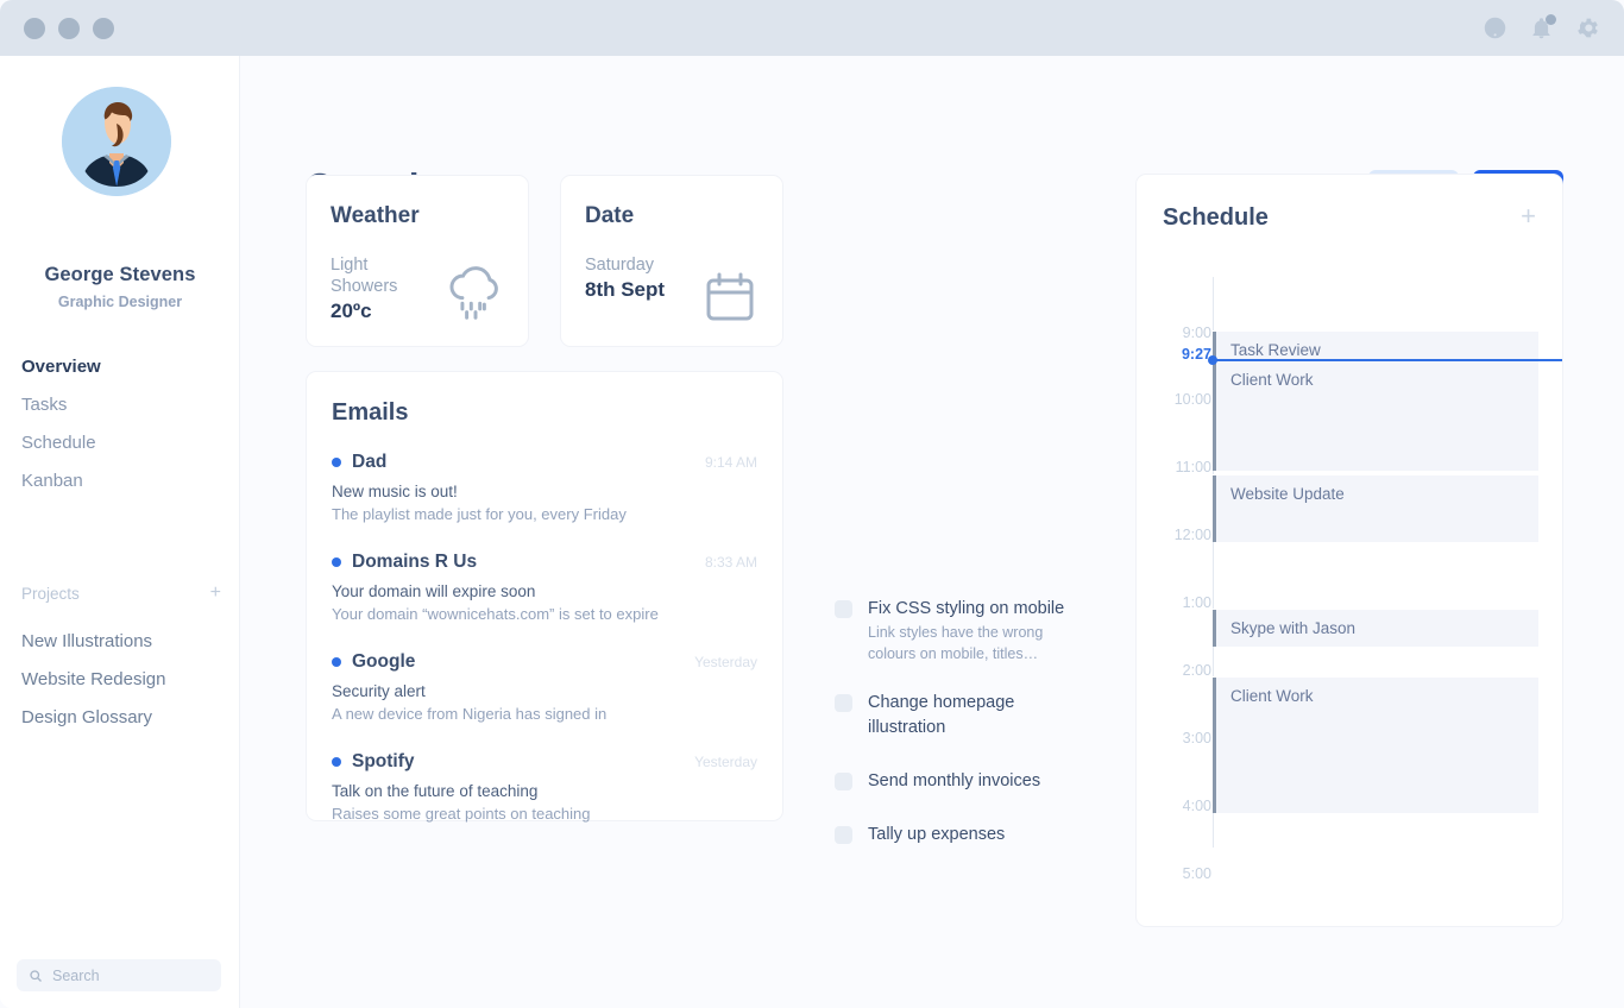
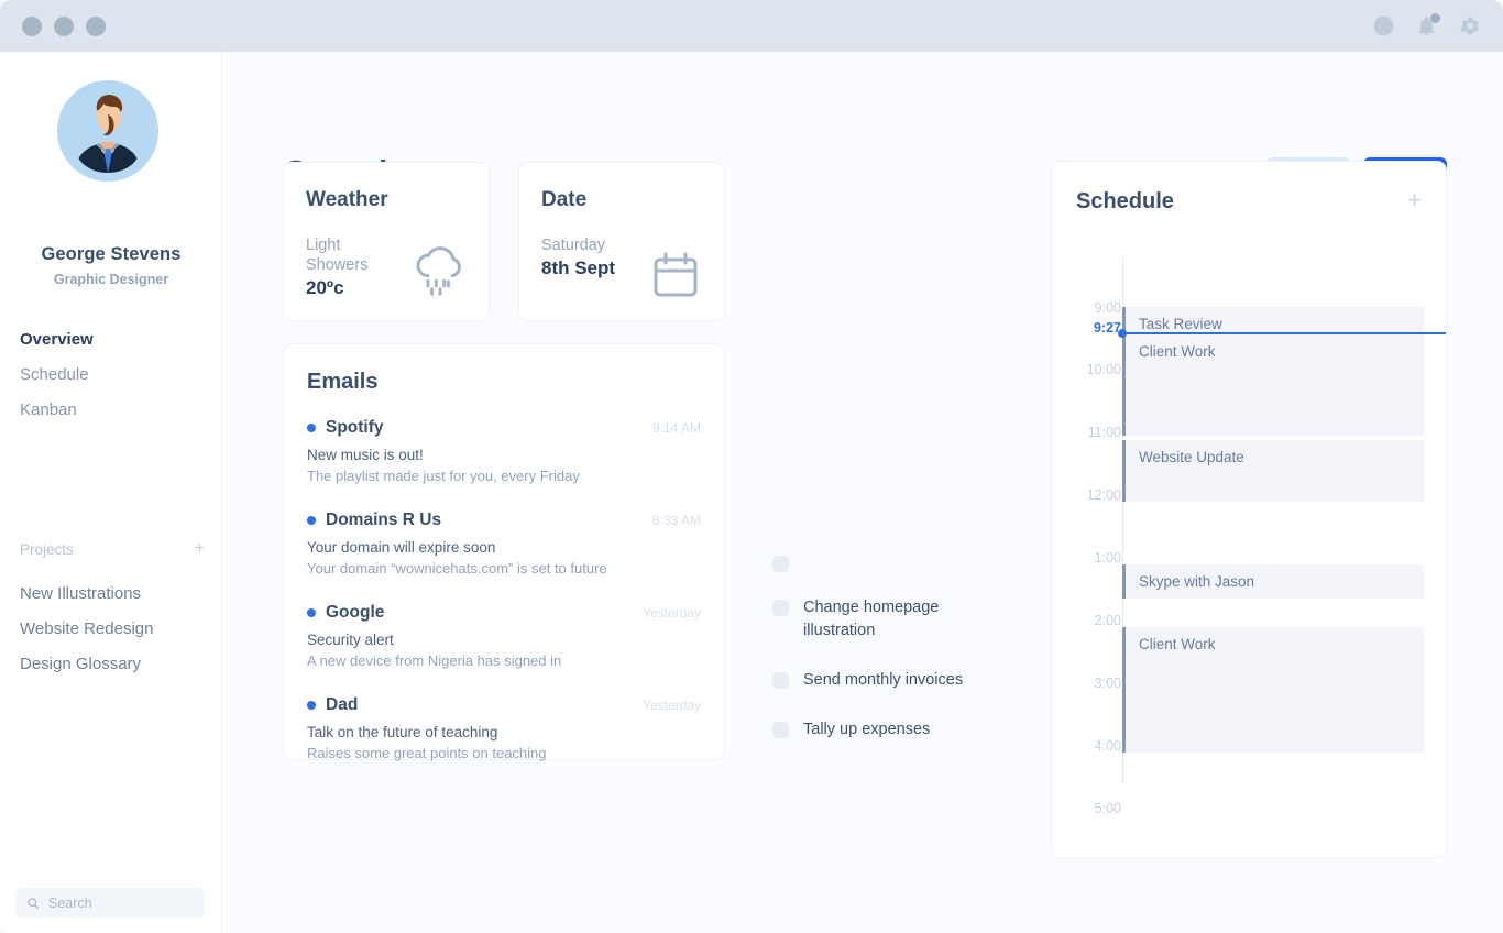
  George Stevens
  Graphic Designer
  Overview
- Tasks
  Schedule
  Kanban
  Projects
  +
  New Illustrations
  Website Redesign
  Design Glossary
  Search
  Weather
  Light
  Showers
  20ºc
  Date
  Saturday
  8th Sept
  Emails
- Dad
+ Spotify
  9:14 AM
  New music is out!
  The playlist made just for you, every Friday
  Domains R Us
  8:33 AM
  Your domain will expire soon
- Your domain “wownicehats.com” is set to expire
+ Your domain “wownicehats.com” is set to future
  Google
  Yesterday
  Security alert
  A new device from Nigeria has signed in
- Spotify
+ Dad
  Yesterday
  Talk on the future of teaching
  Raises some great points on teaching
- Fix CSS styling on mobile Link styles have the wrong
- colours on mobile, titles…
  Change homepage illustration
  Send monthly invoices
  Tally up expenses
  Schedule
  +
  Task Review
  Client Work
  Website Update
  Skype with Jason
  Client Work
  9:00
  9:27
  10:00
  11:00
  12:00
  1:00
  2:00
  3:00
  4:00
  5:00
